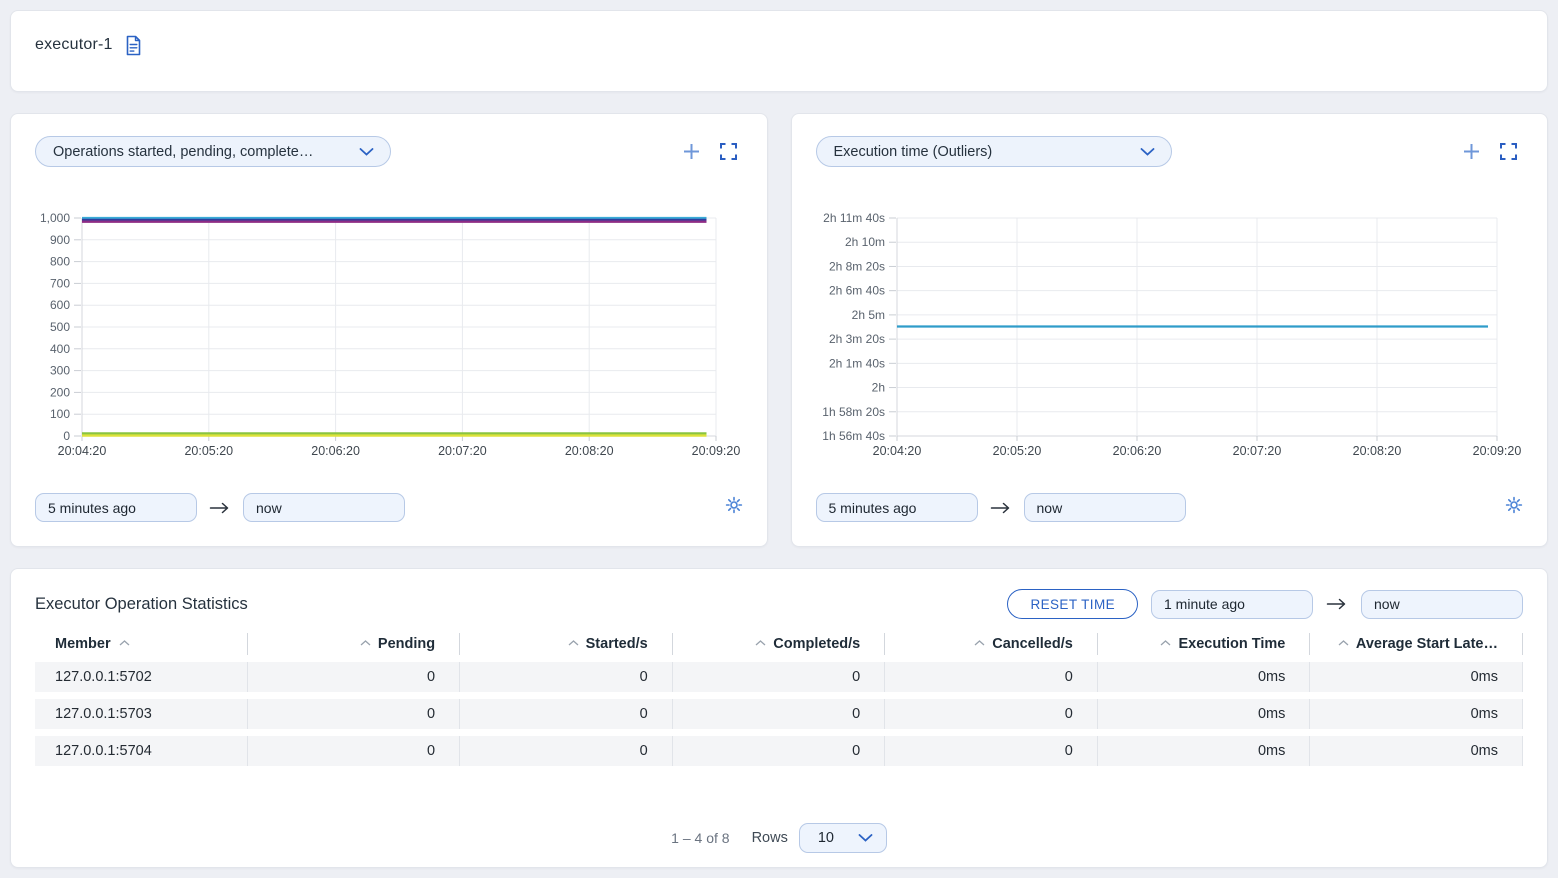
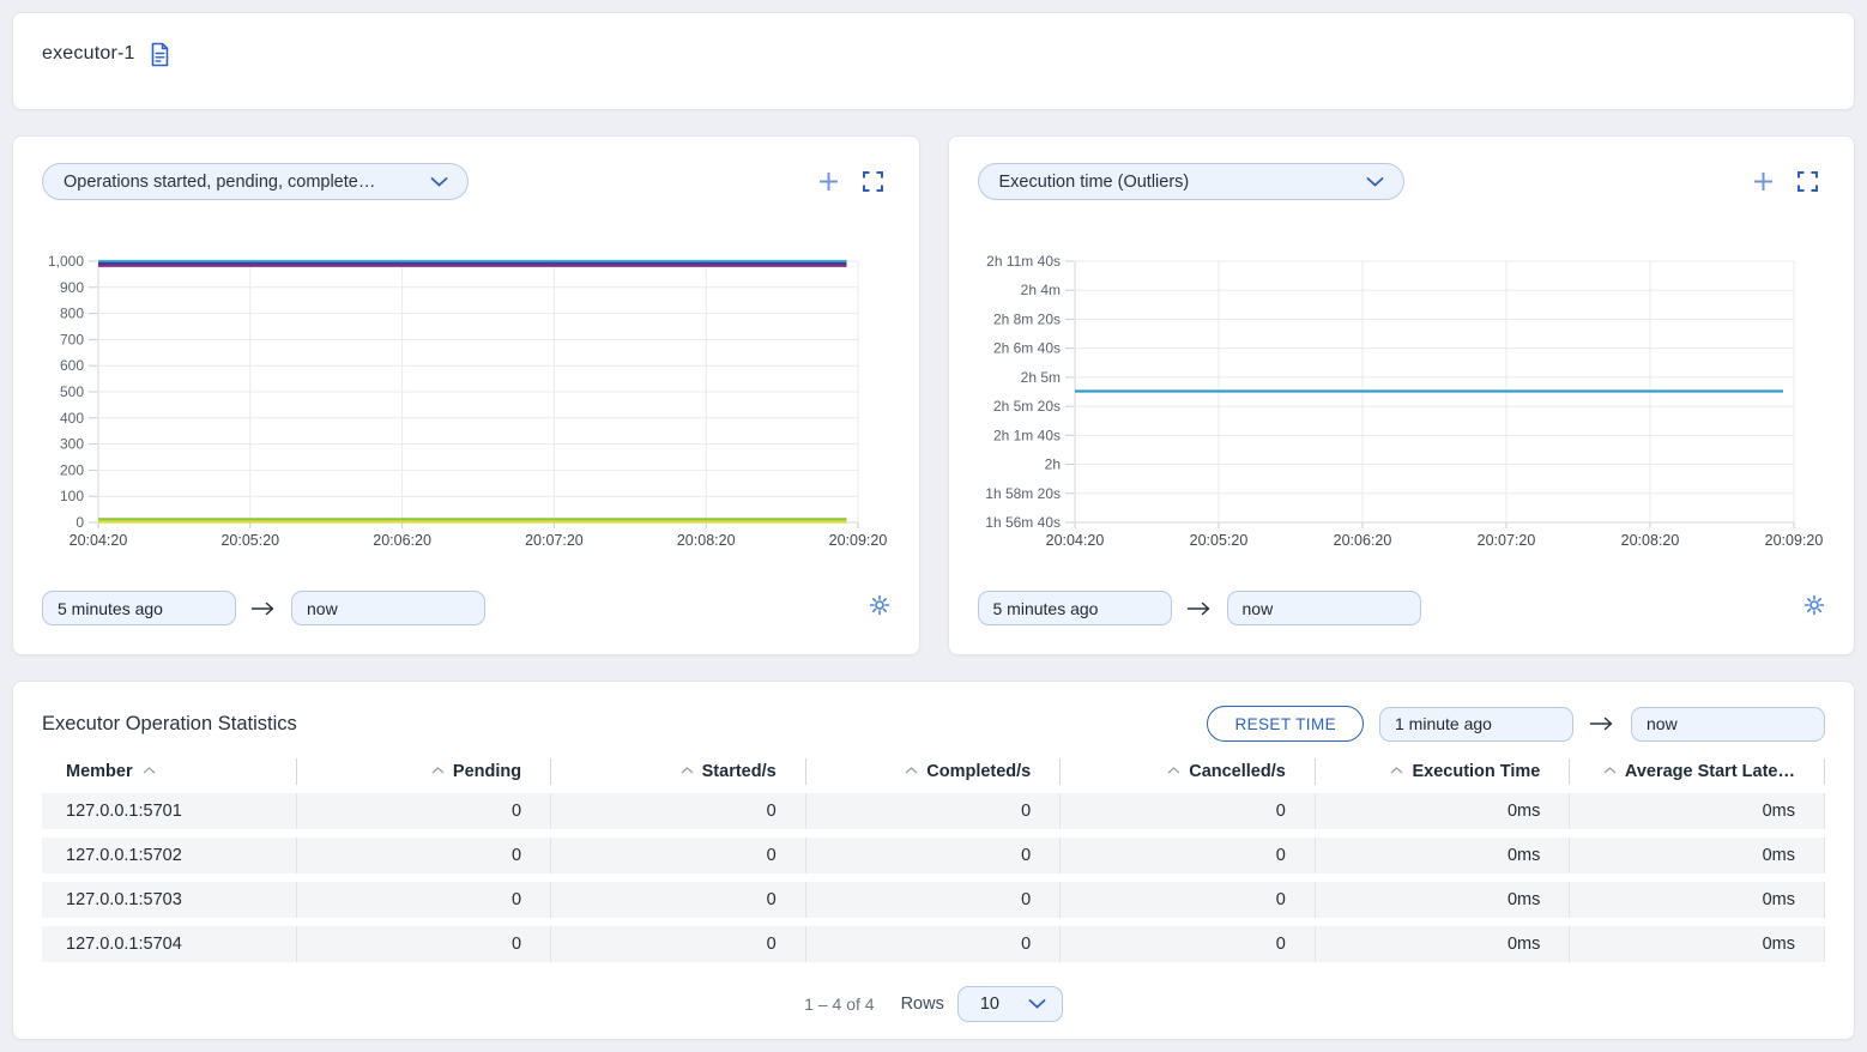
  executor-1
  Operations started, pending, complete…
  1,000
  900
  800
  700
  600
  500
  400
  300
  200
  100
  0
  20:04:20
  20:05:20
  20:06:20
  20:07:20
  20:08:20
  20:09:20
  5 minutes ago
  now
  Execution time (Outliers)
  2h 11m 40s
- 2h 10m
+ 2h 4m
  2h 8m 20s
  2h 6m 40s
  2h 5m
- 2h 3m 20s
+ 2h 5m 20s
  2h 1m 40s
  2h
  1h 58m 20s
  1h 56m 40s
  20:04:20
  20:05:20
  20:06:20
  20:07:20
  20:08:20
  20:09:20
  5 minutes ago
  now
  Executor Operation Statistics
  RESET TIME
  1 minute ago
  now
  Member	Pending	Started/s	Completed/s	Cancelled/s	Execution Time	Average Start Late…
+ 127.0.0.1:5701	0	0	0	0	0ms	0ms
  127.0.0.1:5702	0	0	0	0	0ms	0ms
  127.0.0.1:5703	0	0	0	0	0ms	0ms
  127.0.0.1:5704	0	0	0	0	0ms	0ms
- 1 – 4 of 8
+ 1 – 4 of 4
  Rows
  10
